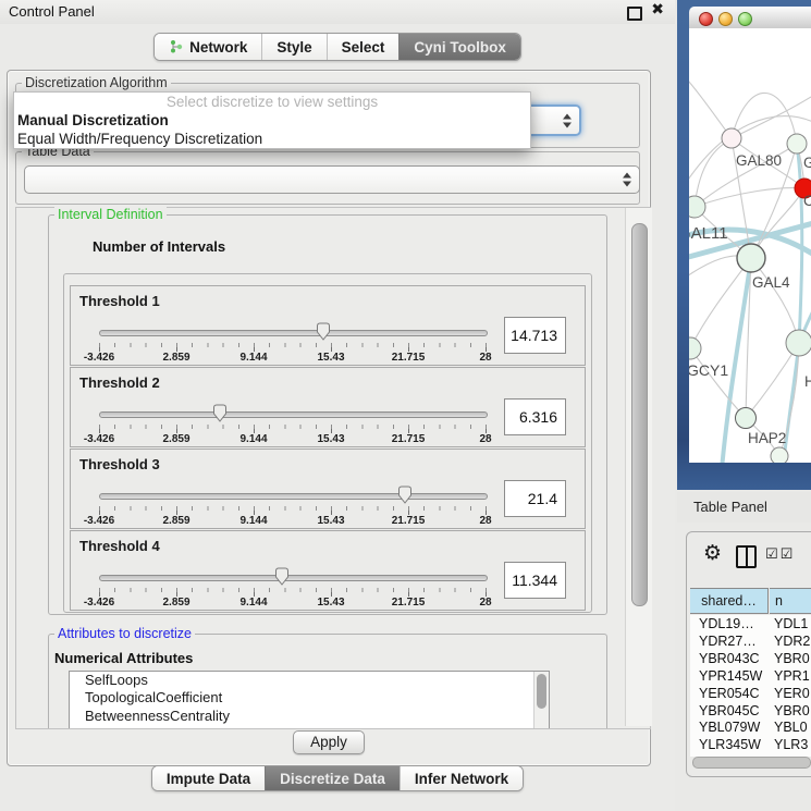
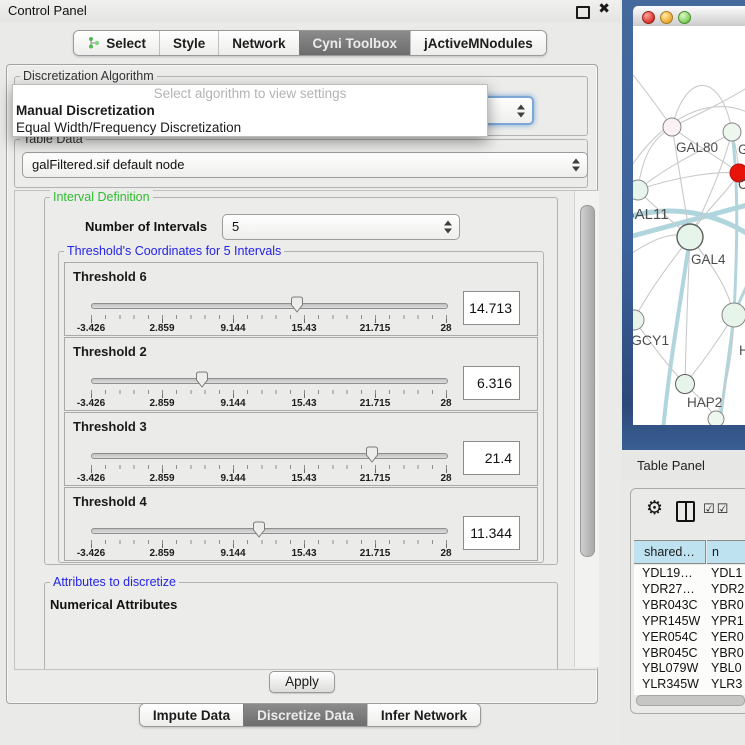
  Control Panel
  ✖
- Network
+ Select
  Style
- Select
+ Network
  Cyni Toolbox
+ jActiveMNodules
  Discretization Algorithm
- Select discretize to view settings
+ Select algorithm to view settings
  Manual Discretization
  Equal Width/Frequency Discretization
  Table Data
+ galFiltered.sif default node
  Interval Definition
  Number of Intervals
+ 5
+ Threshold's Coordinates for 5 Intervals
- Threshold 1
+ Threshold 6
  -3.426
  2.859
  9.144
  15.43
  21.715
  28
  14.713
  Threshold 2
  -3.426
  2.859
  9.144
  15.43
  21.715
  28
  6.316
  Threshold 3
  -3.426
  2.859
  9.144
  15.43
  21.715
  28
  21.4
  Threshold 4
  -3.426
  2.859
  9.144
  15.43
  21.715
  28
  11.344
  Attributes to discretize
  Numerical Attributes
- SelfLoops
- TopologicalCoefficient
- BetweennessCentrality
  Apply
  Impute Data
  Discretize Data
  Infer Network
  GAL80
  G
  C
  AL11
  GAL4
  GCY1
  H
  HAP2
  Table Panel
  ⚙
  ☑☑
  shared…
  n
  YDL19…
  YDL1
  YDR27…
  YDR2
  YBR043C
  YBR0
  YPR145W
  YPR1
  YER054C
  YER0
  YBR045C
  YBR0
  YBL079W
  YBL0
  YLR345W
  YLR3
